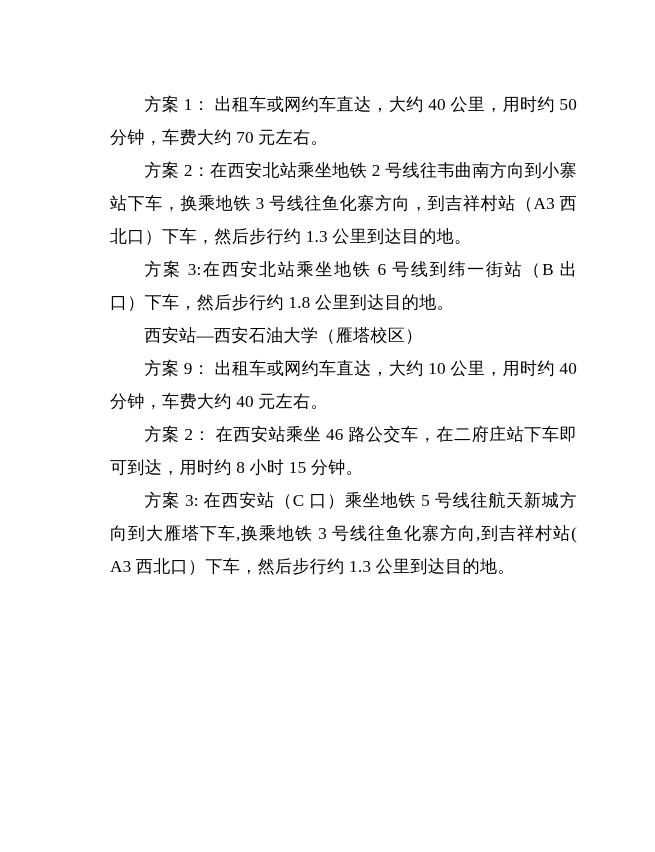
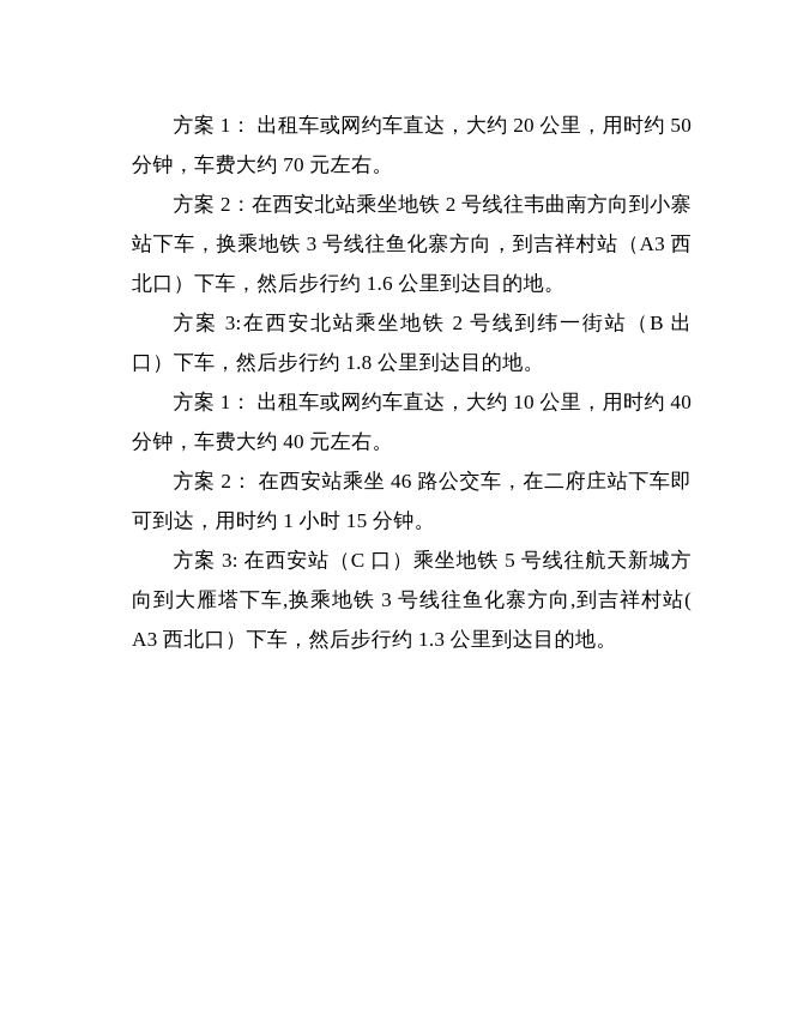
- 方案 1： 出租车或网约车直达，大约 40 公里，用时约 50 分钟，车费大约 70 元左右。
+ 方案 1： 出租车或网约车直达，大约 20 公里，用时约 50 分钟，车费大约 70 元左右。
- 方案 2：在西安北站乘坐地铁 2 号线往韦曲南方向到小寨站下车，换乘地铁 3 号线往鱼化寨方向，到吉祥村站（A3 西北口）下车，然后步行约 1.3 公里到达目的地。
+ 方案 2：在西安北站乘坐地铁 2 号线往韦曲南方向到小寨站下车，换乘地铁 3 号线往鱼化寨方向，到吉祥村站（A3 西北口）下车，然后步行约 1.6 公里到达目的地。
- 方案 3:在西安北站乘坐地铁 6 号线到纬一街站（B 出口）下车，然后步行约 1.8 公里到达目的地。
+ 方案 3:在西安北站乘坐地铁 2 号线到纬一街站（B 出口）下车，然后步行约 1.8 公里到达目的地。
- 西安站—西安石油大学（雁塔校区）
- 方案 9： 出租车或网约车直达，大约 10 公里，用时约 40 分钟，车费大约 40 元左右。
+ 方案 1： 出租车或网约车直达，大约 10 公里，用时约 40 分钟，车费大约 40 元左右。
- 方案 2： 在西安站乘坐 46 路公交车，在二府庄站下车即可到达，用时约 8 小时 15 分钟。
+ 方案 2： 在西安站乘坐 46 路公交车，在二府庄站下车即可到达，用时约 1 小时 15 分钟。
  方案 3: 在西安站（C 口）乘坐地铁 5 号线往航天新城方向到大雁塔下车,换乘地铁 3 号线往鱼化寨方向,到吉祥村站( A3 西北口）下车，然后步行约 1.3 公里到达目的地。
